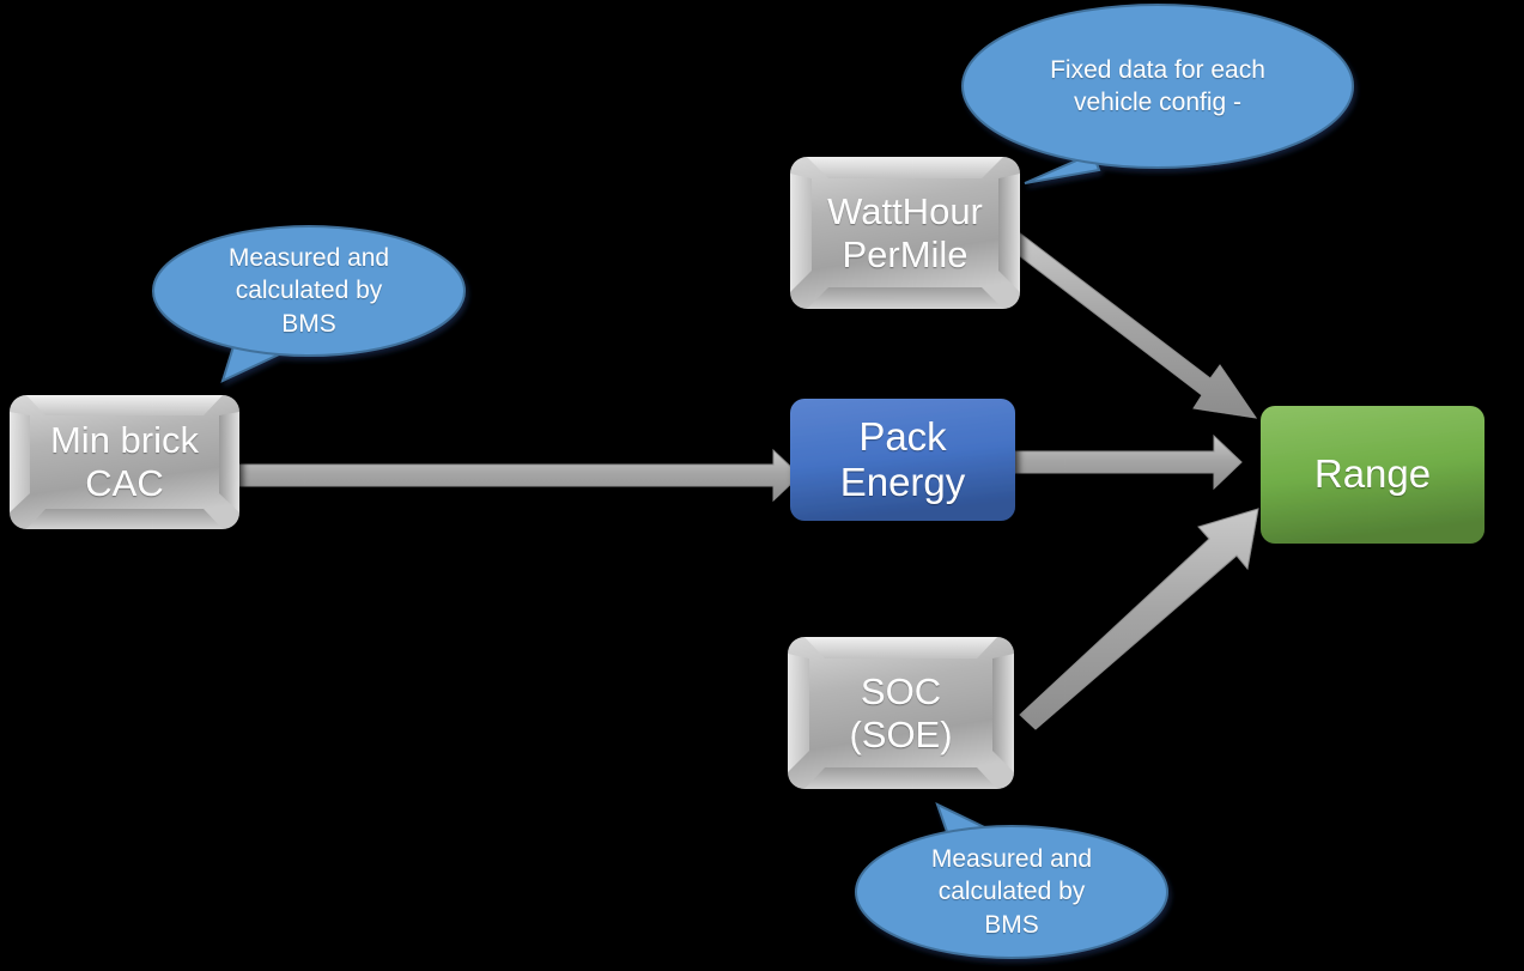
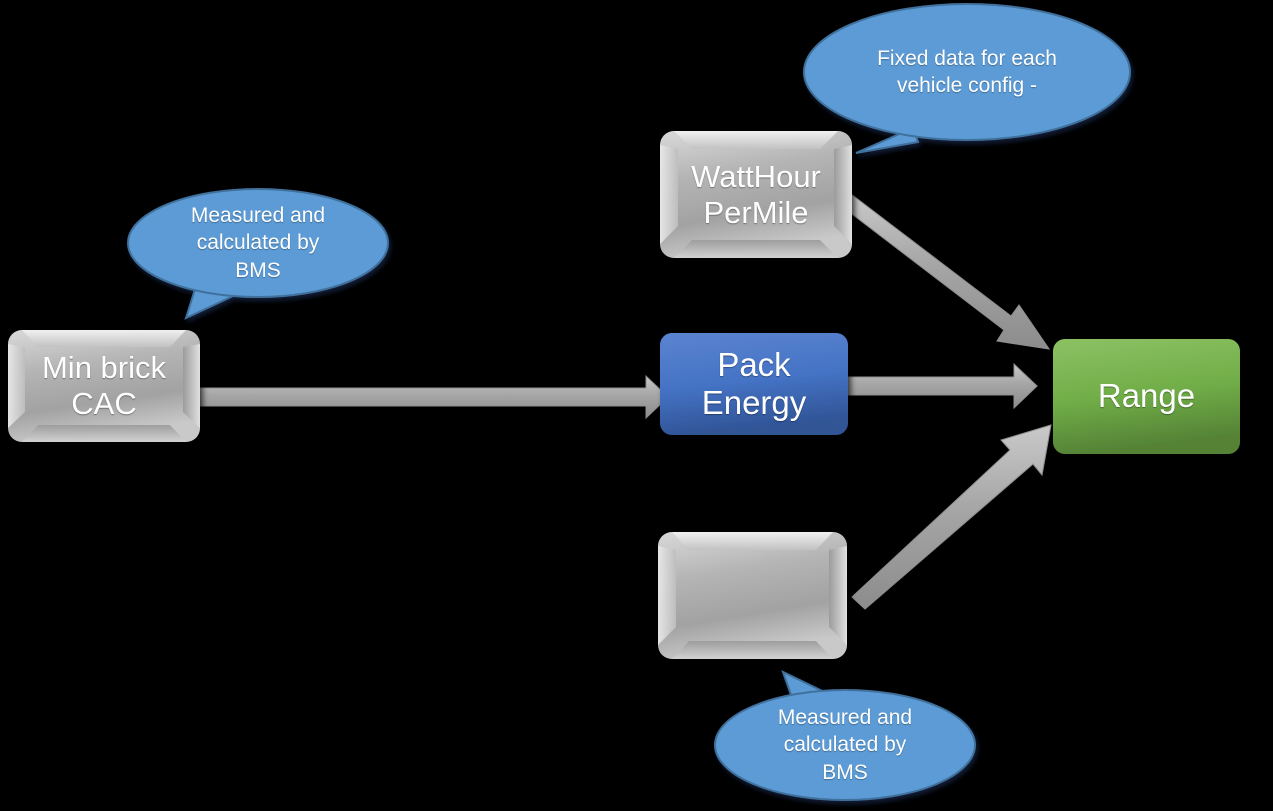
  Min brick
  CAC
  WattHour
  PerMile
  Pack
  Energy
- SOC
- (SOE)
  Range
  Measured and
  calculated by
  BMS
  Fixed data for each
  vehicle config -
  Measured and
  calculated by
  BMS
